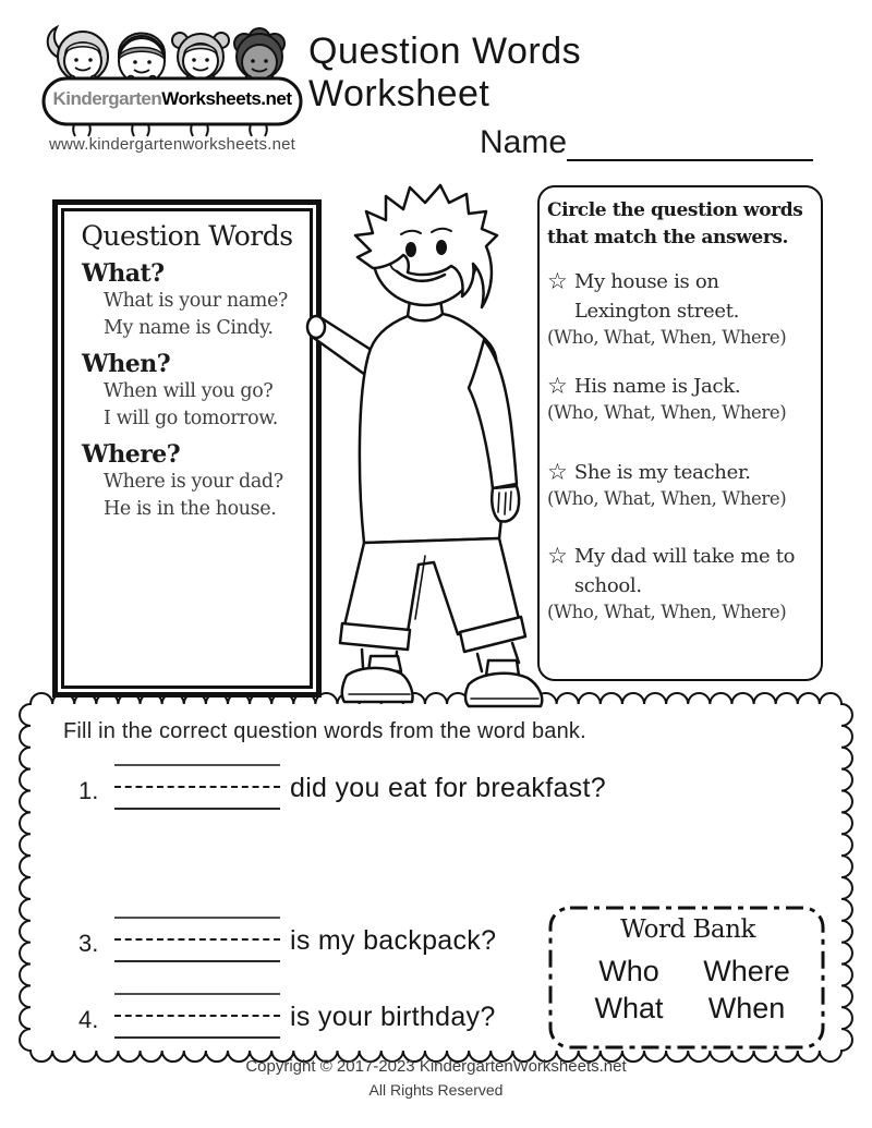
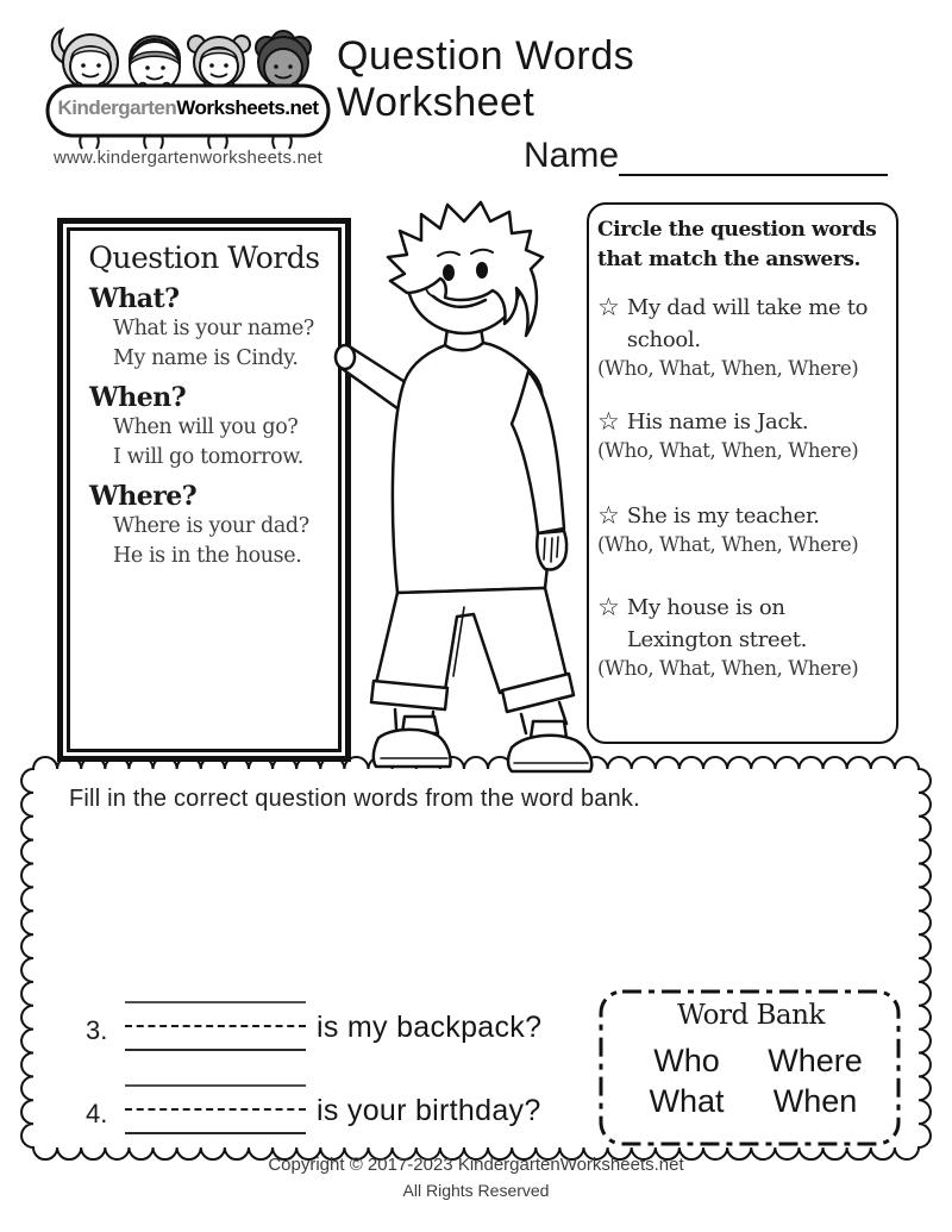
  KindergartenWorksheets.net
  www.kindergartenworksheets.net
  Question Words Worksheet
  Name
  Question Words
  What?
  What is your name?
  My name is Cindy.
  When?
  When will you go?
  I will go tomorrow.
  Where?
  Where is your dad?
  He is in the house.
  Circle the question words
  that match the answers.
  ☆
- My house is on Lexington street.
+ My dad will take me to school.
  (Who, What, When, Where)
  ☆
  His name is Jack.
  (Who, What, When, Where)
  ☆
  She is my teacher.
  (Who, What, When, Where)
  ☆
- My dad will take me to school.
+ My house is on Lexington street.
  (Who, What, When, Where)
  Fill in the correct question words from the word bank.
- 1.
- did you eat for breakfast?
  3.
  is my backpack?
  4.
  is your birthday?
  Word Bank
  Who
  Where
  What
  When
  Copyright © 2017-2023 KindergartenWorksheets.net
  All Rights Reserved
